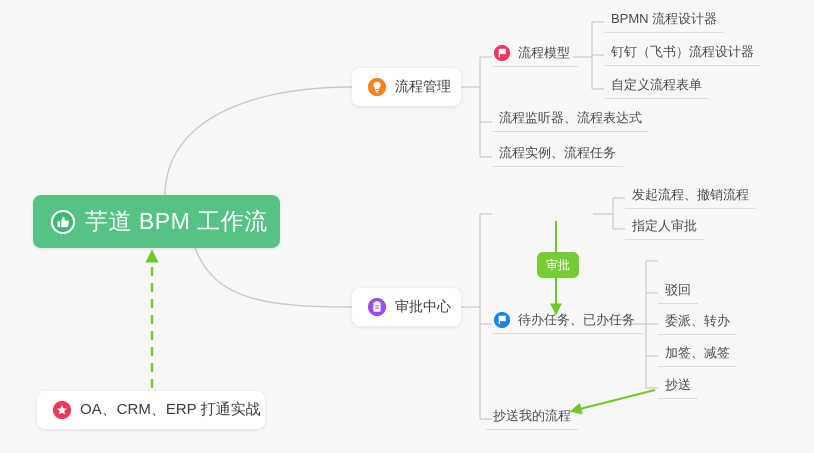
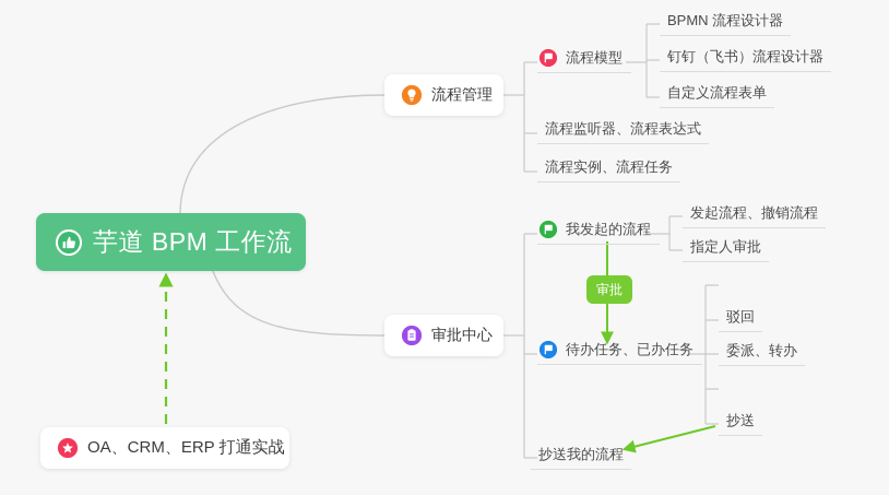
  芋道 BPM 工作流
  流程管理
  流程模型
  BPMN 流程设计器
  钉钉（飞书）流程设计器
  自定义流程表单
  流程监听器、流程表达式
  流程实例、流程任务
  审批中心
+ 我发起的流程
  发起流程、撤销流程
  指定人审批
  待办任务、已办任务
  驳回
  委派、转办
- 加签、减签
  抄送
  抄送我的流程
  审批
  OA、CRM、ERP 打通实战
